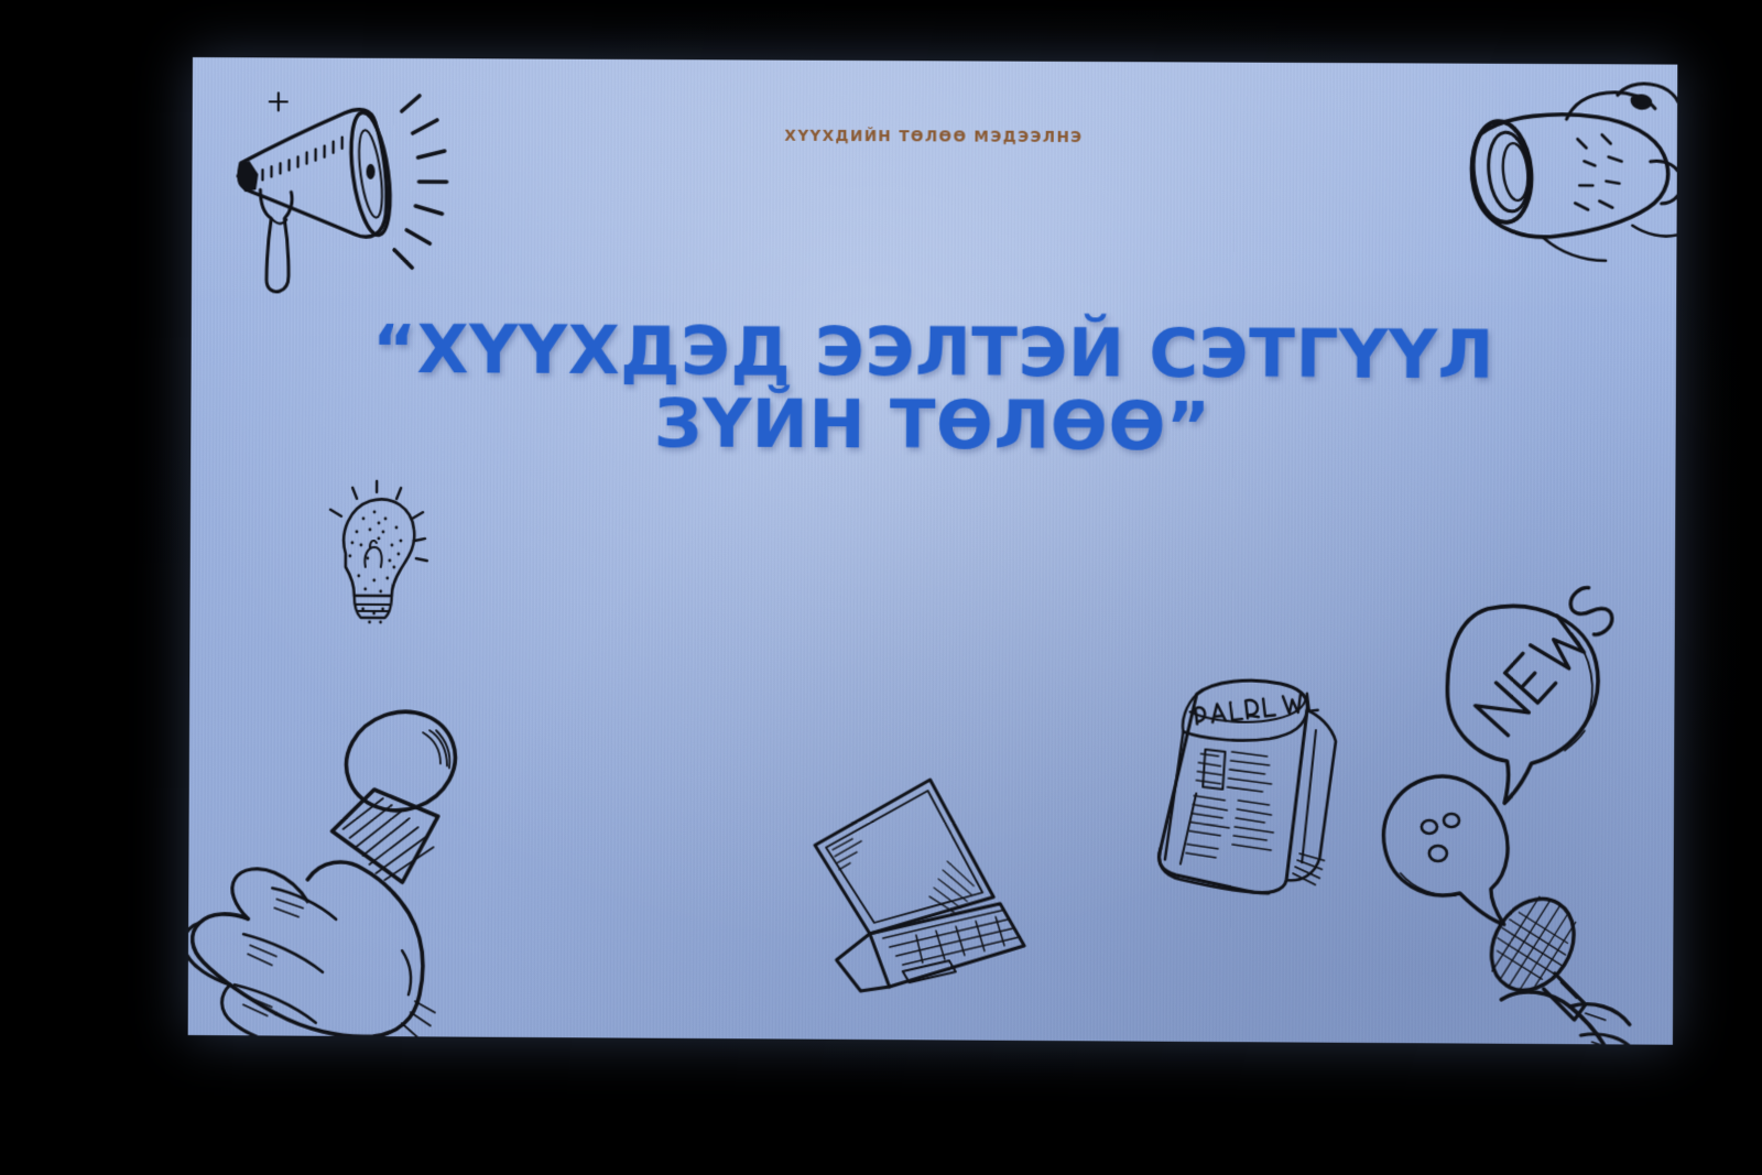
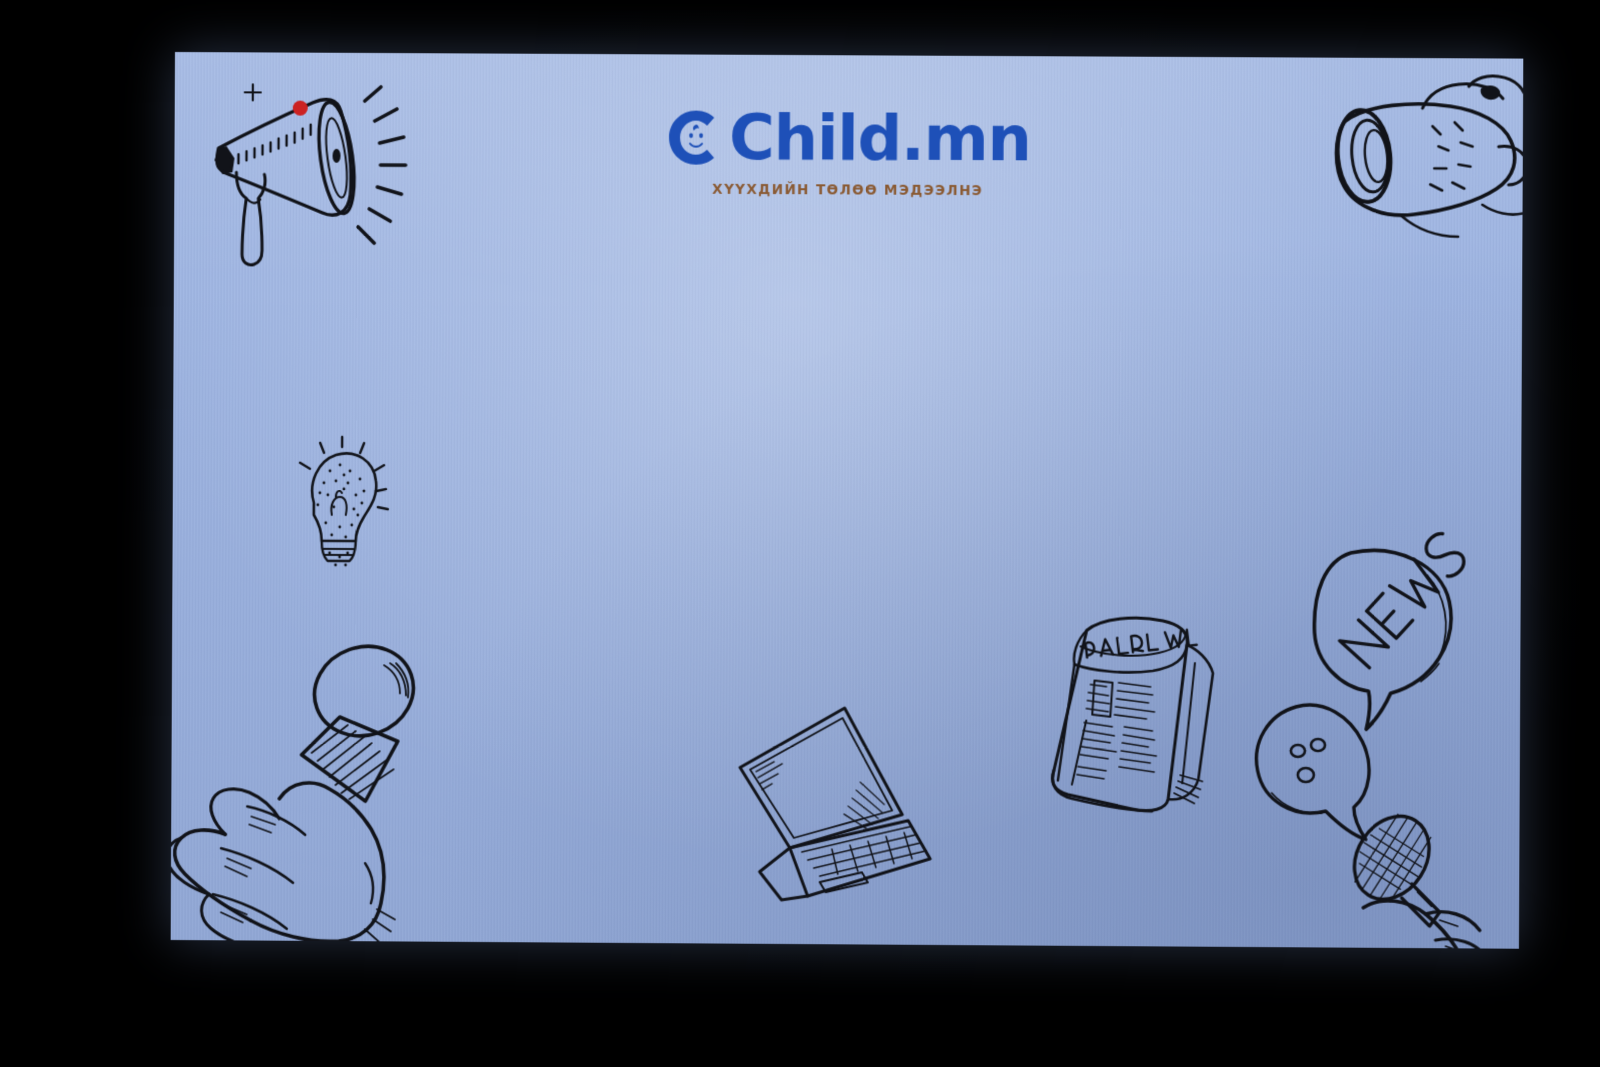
+ Child.mn
  ХҮҮХДИЙН ТӨЛӨӨ МЭДЭЭЛНЭ
- “ХҮҮХДЭД ЭЭЛТЭЙ СЭТГҮҮЛ ЗҮЙН ТӨЛӨӨ”
